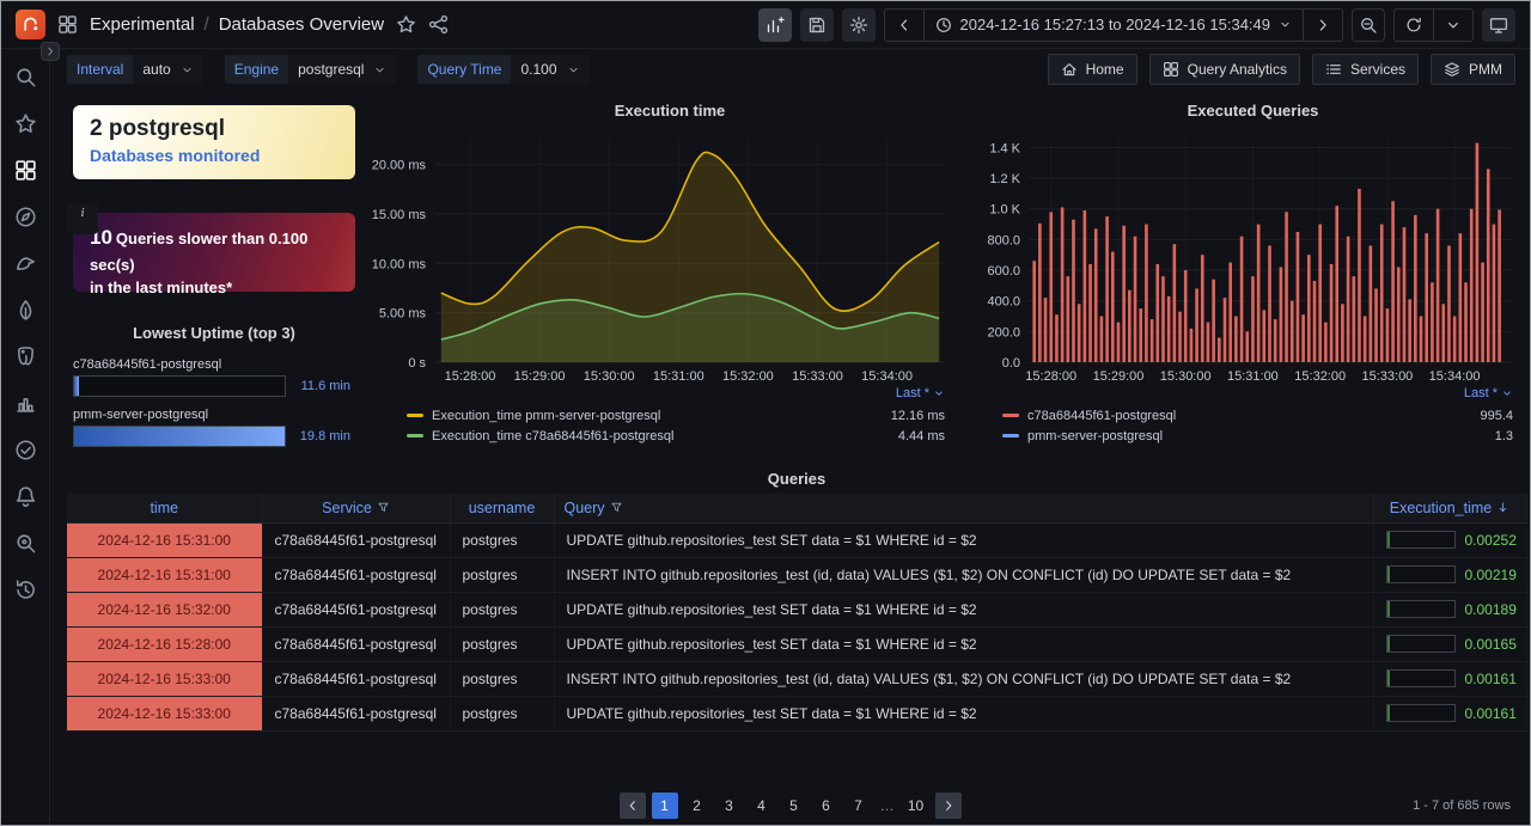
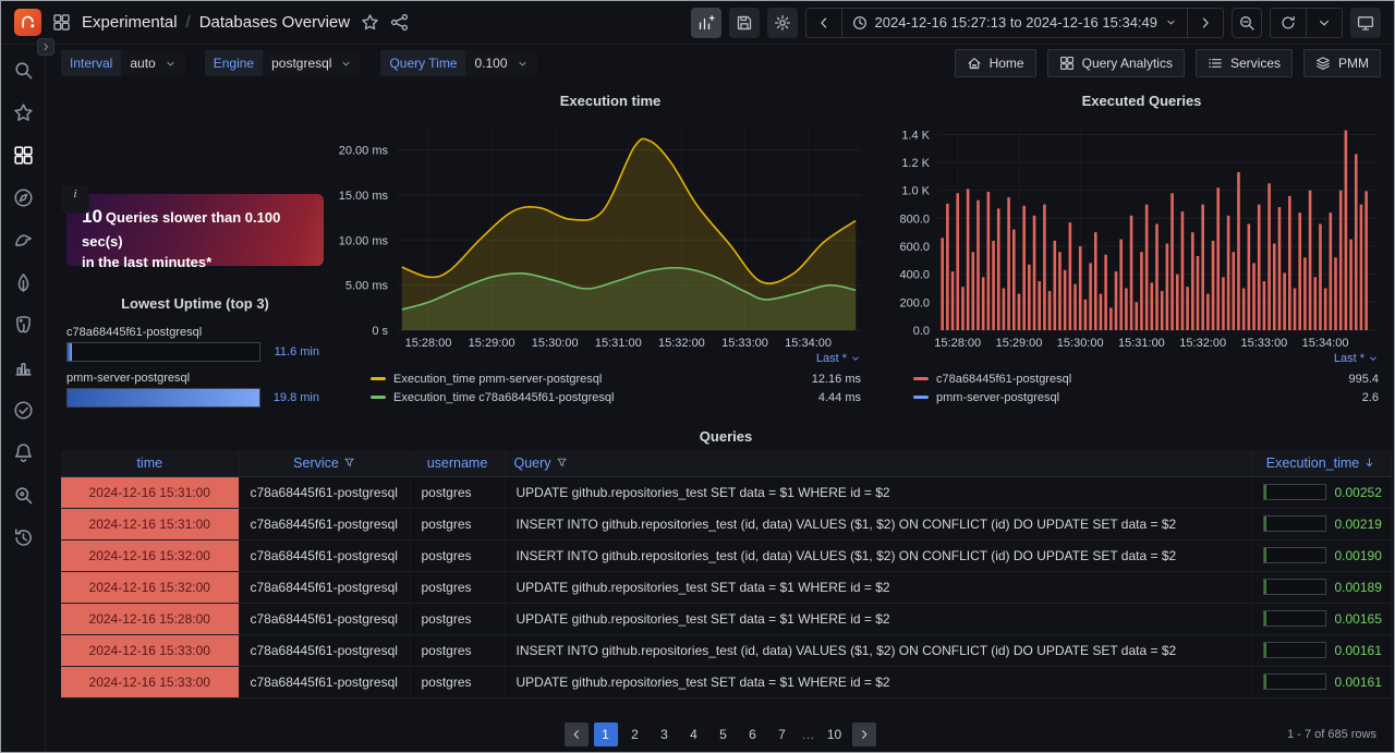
  Experimental
  /
  Databases Overview
  2024-12-16 15:27:13 to 2024-12-16 15:34:49
  Interval
  auto
  Engine
  postgresql
  Query Time
  0.100
  Home
  Query Analytics
  Services
  PMM
- 2 postgresql
- Databases monitored
  i
  10 Queries slower than 0.100 sec(s)
  in the last minutes*
  Lowest Uptime (top 3)
  c78a68445f61-postgresql
  11.6 min
  pmm-server-postgresql
  19.8 min
  Execution time
  0 s
  5.00 ms
  10.00 ms
  15.00 ms
  20.00 ms
  15:28:00
  15:29:00
  15:30:00
  15:31:00
  15:32:00
  15:33:00
  15:34:00
  Last *
  Execution_time pmm-server-postgresql
  12.16 ms
  Execution_time c78a68445f61-postgresql
  4.44 ms
  Executed Queries
  0.0
  200.0
  400.0
  600.0
  800.0
  1.0 K
  1.2 K
  1.4 K
  15:28:00
  15:29:00
  15:30:00
  15:31:00
  15:32:00
  15:33:00
  15:34:00
  Last *
  c78a68445f61-postgresql
  995.4
  pmm-server-postgresql
- 1.3
+ 2.6
  Queries
  time	Service	username	Query	Execution_time
  2024-12-16 15:31:00	c78a68445f61-postgresql	postgres	UPDATE github.repositories_test SET data = $1 WHERE id = $2	0.00252
  2024-12-16 15:31:00	c78a68445f61-postgresql	postgres	INSERT INTO github.repositories_test (id, data) VALUES ($1, $2) ON CONFLICT (id) DO UPDATE SET data = $2	0.00219
+ 2024-12-16 15:32:00	c78a68445f61-postgresql	postgres	INSERT INTO github.repositories_test (id, data) VALUES ($1, $2) ON CONFLICT (id) DO UPDATE SET data = $2	0.00190
  2024-12-16 15:32:00	c78a68445f61-postgresql	postgres	UPDATE github.repositories_test SET data = $1 WHERE id = $2	0.00189
  2024-12-16 15:28:00	c78a68445f61-postgresql	postgres	UPDATE github.repositories_test SET data = $1 WHERE id = $2	0.00165
  2024-12-16 15:33:00	c78a68445f61-postgresql	postgres	INSERT INTO github.repositories_test (id, data) VALUES ($1, $2) ON CONFLICT (id) DO UPDATE SET data = $2	0.00161
  2024-12-16 15:33:00	c78a68445f61-postgresql	postgres	UPDATE github.repositories_test SET data = $1 WHERE id = $2	0.00161
  1
  2
  3
  4
  5
  6
  7
  …
  10
  1 - 7 of 685 rows
